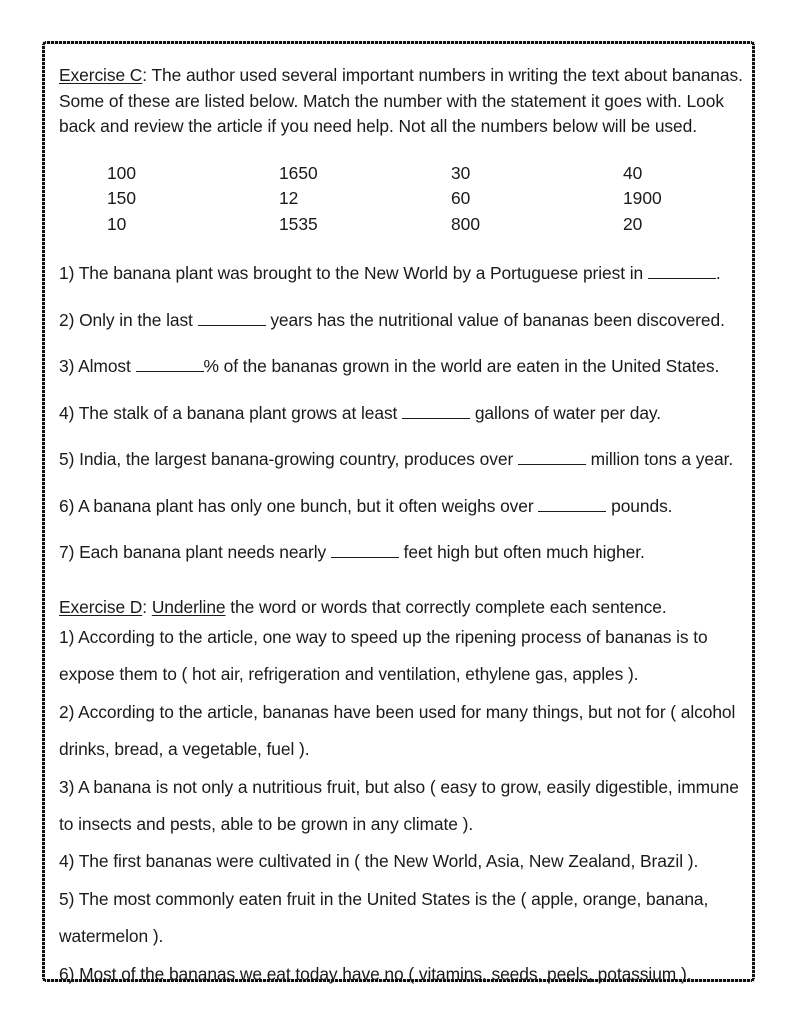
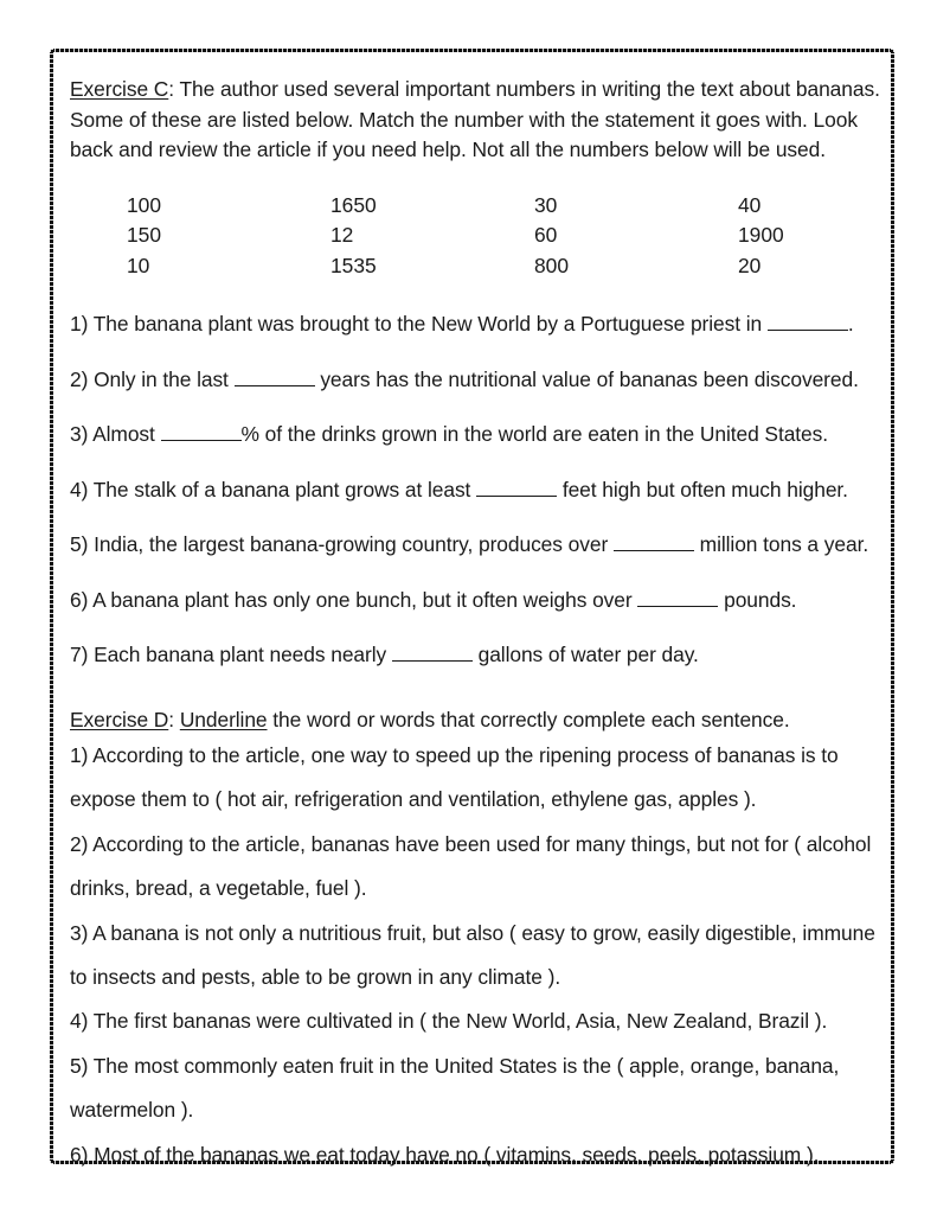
  Exercise C: The author used several important numbers in writing the text about bananas. Some of these are listed below. Match the number with the statement it goes with. Look back and review the article if you need help. Not all the numbers below will be used.
  100	1650	30	40
  150	12	60	1900
  10	1535	800	20
  1) The banana plant was brought to the New World by a Portuguese priest in .
  2) Only in the last years has the nutritional value of bananas been discovered.
- 3) Almost % of the bananas grown in the world are eaten in the United States.
+ 3) Almost % of the drinks grown in the world are eaten in the United States.
- 4) The stalk of a banana plant grows at least gallons of water per day.
+ 4) The stalk of a banana plant grows at least feet high but often much higher.
  5) India, the largest banana-growing country, produces over million tons a year.
  6) A banana plant has only one bunch, but it often weighs over pounds.
- 7) Each banana plant needs nearly feet high but often much higher.
+ 7) Each banana plant needs nearly gallons of water per day.
  Exercise D: Underline the word or words that correctly complete each sentence.
  1) According to the article, one way to speed up the ripening process of bananas is to expose them to ( hot air, refrigeration and ventilation, ethylene gas, apples ).
  2) According to the article, bananas have been used for many things, but not for ( alcohol drinks, bread, a vegetable, fuel ).
  3) A banana is not only a nutritious fruit, but also ( easy to grow, easily digestible, immune to insects and pests, able to be grown in any climate ).
  4) The first bananas were cultivated in ( the New World, Asia, New Zealand, Brazil ).
  5) The most commonly eaten fruit in the United States is the ( apple, orange, banana, watermelon ).
  6) Most of the bananas we eat today have no ( vitamins, seeds, peels, potassium ).
